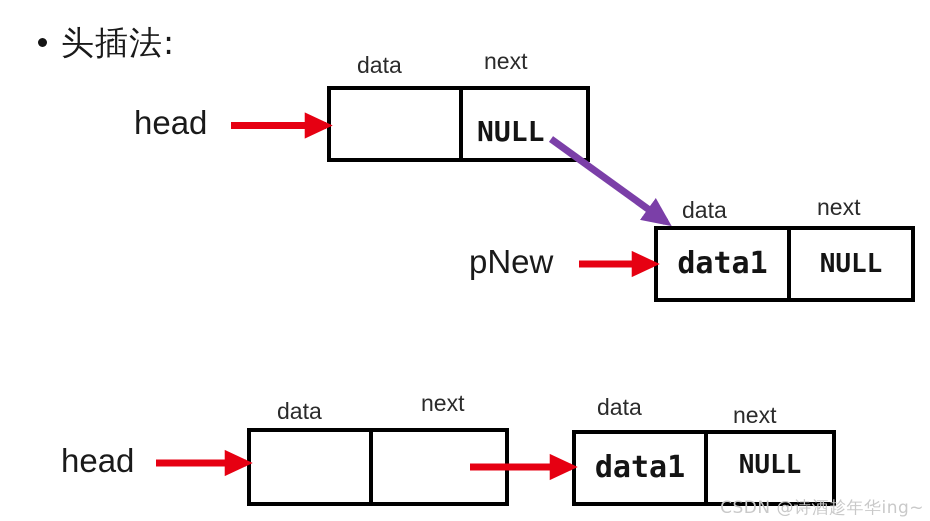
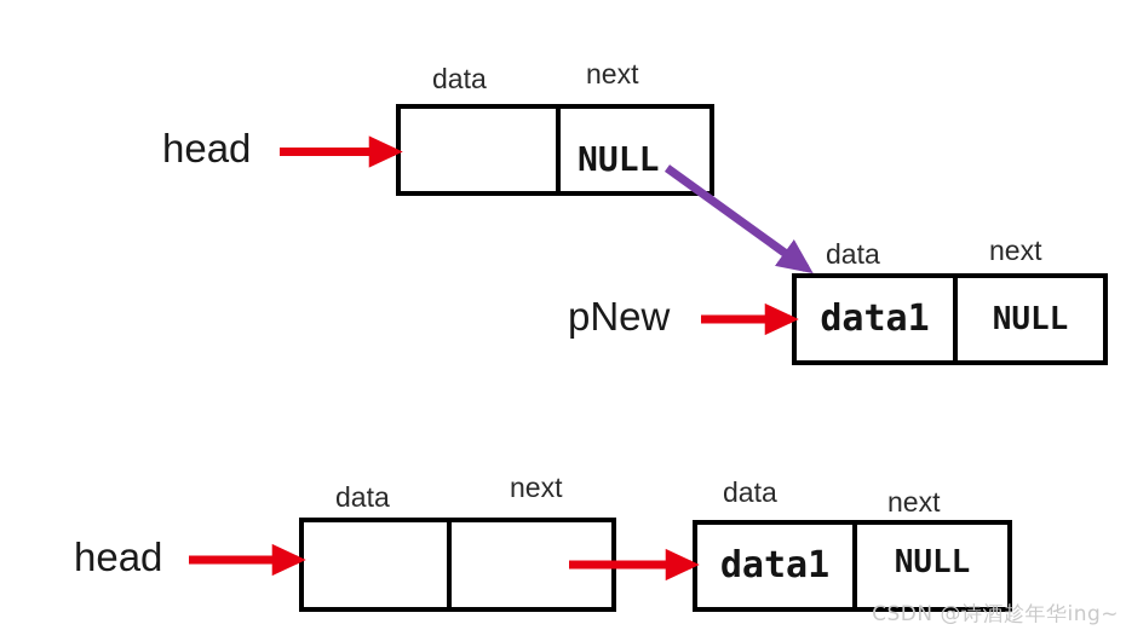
- 头插法:
  head
  data
  next
  NULL
  pNew
  data
  next
  data1
  NULL
  head
  data
  next
  data
  next
  data1
  NULL
  CSDN @诗酒趁年华ing~
